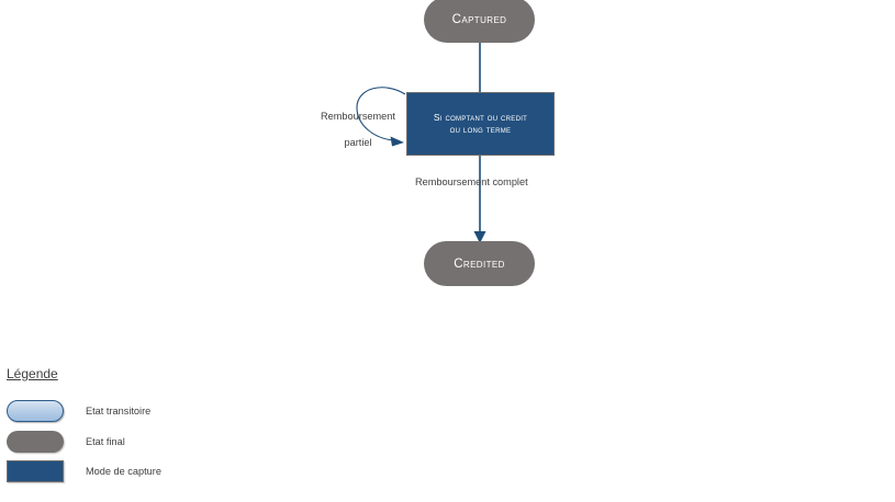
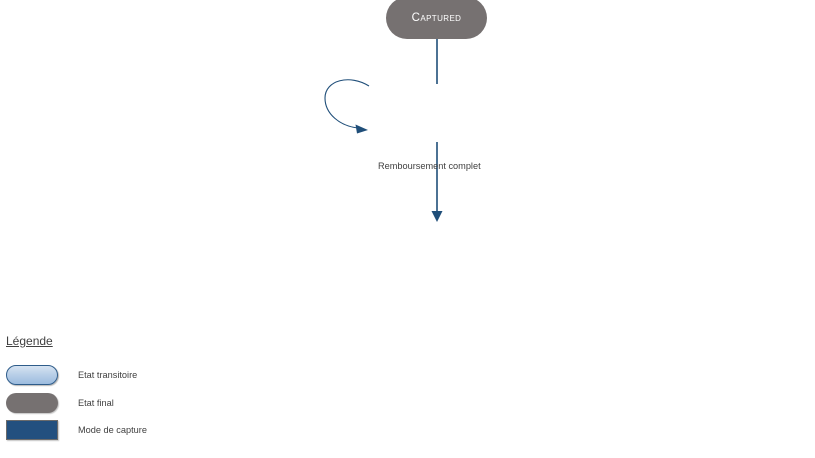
  Captured
- Si comptant ou credit
- ou long terme
- Credited
- Remboursement
- partiel
  Remboursement complet
  Légende
  Etat transitoire
  Etat final
  Mode de capture
